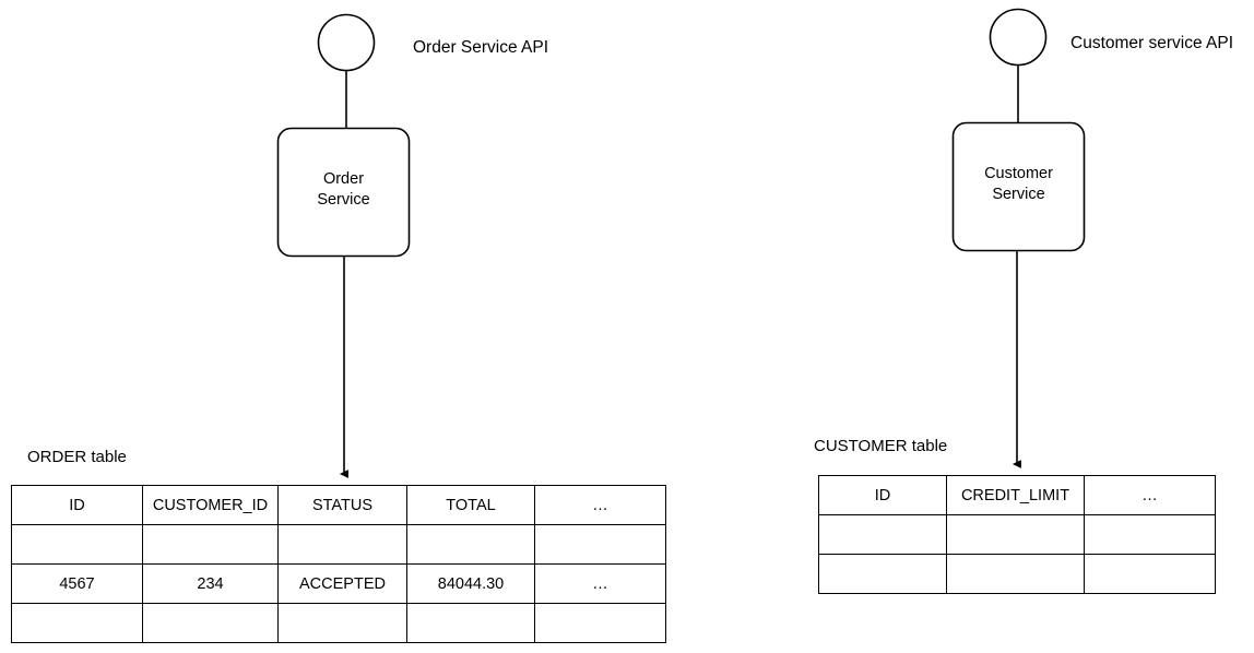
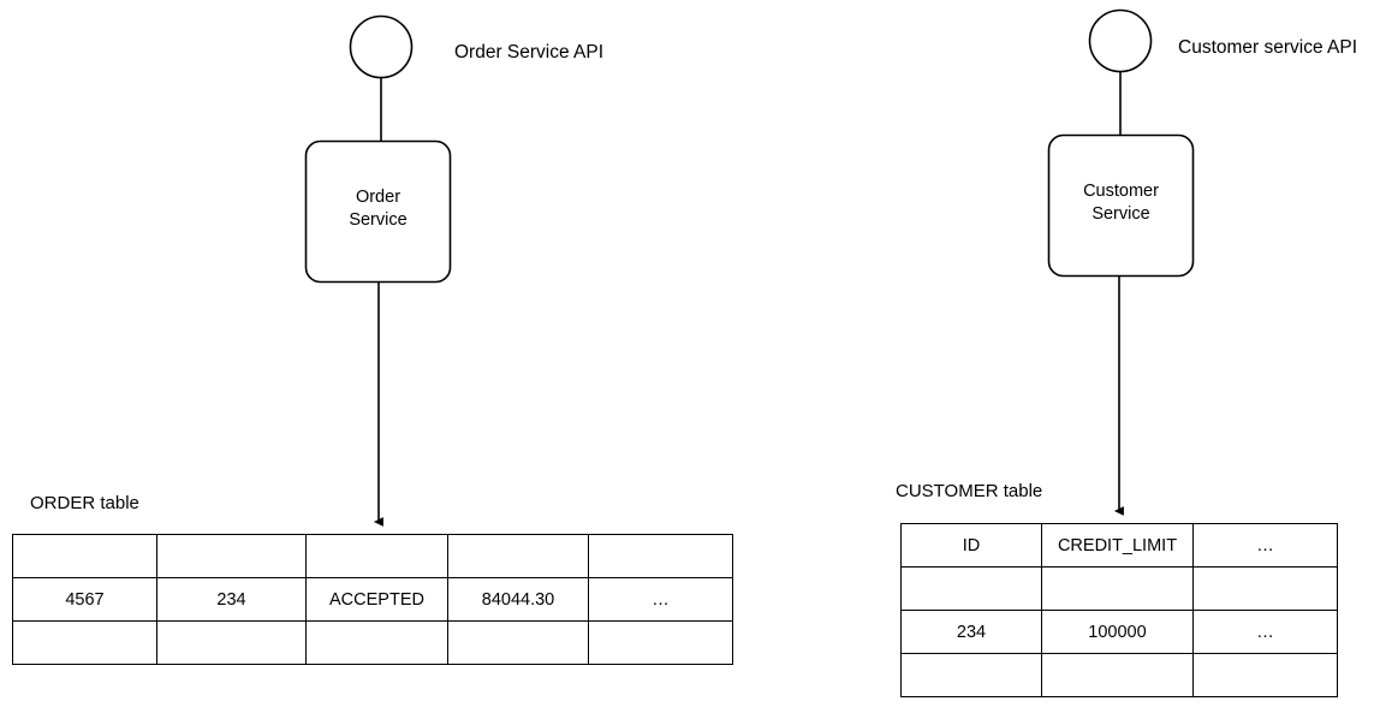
  Order
  Service
  Order Service API
  Customer
  Service
  Customer service API
  ORDER table
- ID	CUSTOMER_ID	STATUS	TOTAL	…
  4567	234	ACCEPTED	84044.30	…
  CUSTOMER table
  ID	CREDIT_LIMIT	…
+ 234	100000	…
